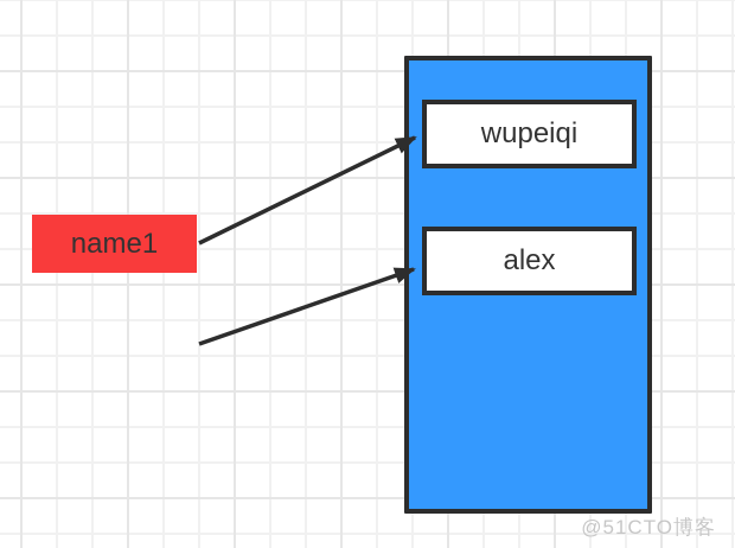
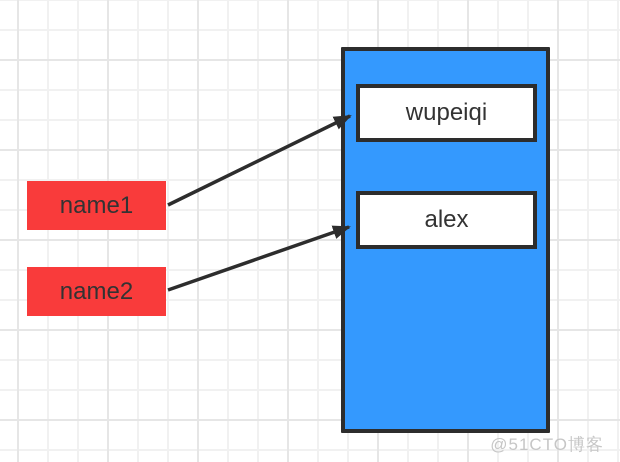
  wupeiqi
  alex
  name1
+ name2
  @51CTO博客
